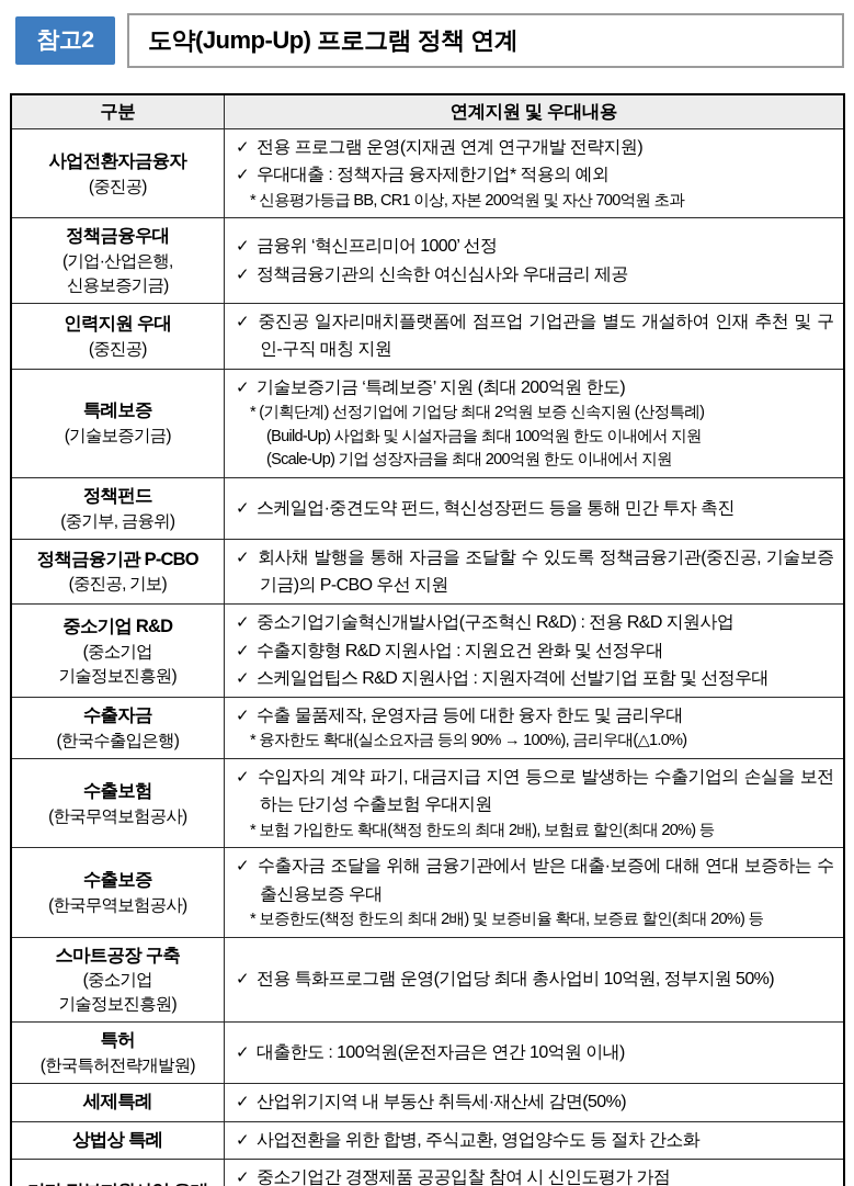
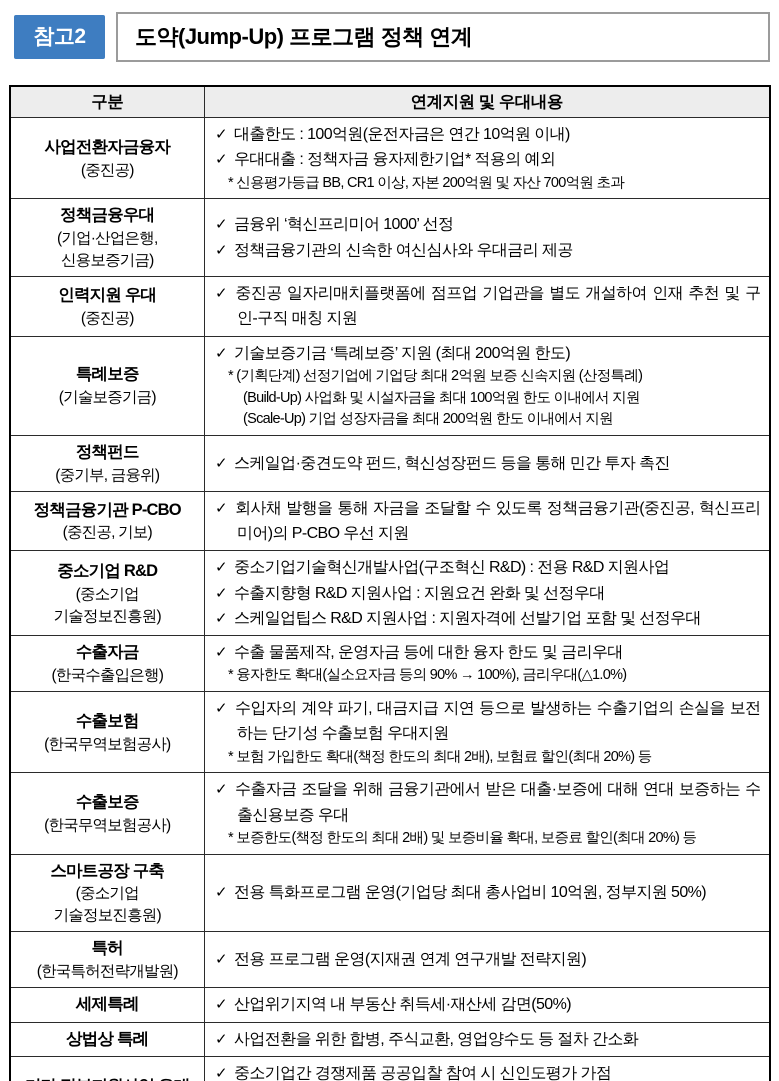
  참고2
  도약(Jump-Up) 프로그램 정책 연계
  구분	연계지원 및 우대내용
- 사업전환자금융자(중진공)	✓ 전용 프로그램 운영(지재권 연계 연구개발 전략지원)✓ 우대대출 : 정책자금 융자제한기업* 적용의 예외* 신용평가등급 BB, CR1 이상, 자본 200억원 및 자산 700억원 초과
+ 사업전환자금융자(중진공)	✓ 대출한도 : 100억원(운전자금은 연간 10억원 이내)✓ 우대대출 : 정책자금 융자제한기업* 적용의 예외* 신용평가등급 BB, CR1 이상, 자본 200억원 및 자산 700억원 초과
  정책금융우대(기업·산업은행,신용보증기금)	✓ 금융위 ‘혁신프리미어 1000’ 선정✓ 정책금융기관의 신속한 여신심사와 우대금리 제공
  인력지원 우대(중진공)	✓ 중진공 일자리매치플랫폼에 점프업 기업관을 별도 개설하여 인재 추천 및 구인-구직 매칭 지원
  특례보증(기술보증기금)	✓ 기술보증기금 ‘특례보증’ 지원 (최대 200억원 한도)* (기획단계) 선정기업에 기업당 최대 2억원 보증 신속지원 (산정특례)(Build-Up) 사업화 및 시설자금을 최대 100억원 한도 이내에서 지원(Scale-Up) 기업 성장자금을 최대 200억원 한도 이내에서 지원
  정책펀드(중기부, 금융위)	✓ 스케일업·중견도약 펀드, 혁신성장펀드 등을 통해 민간 투자 촉진
- 정책금융기관 P-CBO(중진공, 기보)	✓ 회사채 발행을 통해 자금을 조달할 수 있도록 정책금융기관(중진공, 기술보증기금)의 P-CBO 우선 지원
+ 정책금융기관 P-CBO(중진공, 기보)	✓ 회사채 발행을 통해 자금을 조달할 수 있도록 정책금융기관(중진공, 혁신프리미어)의 P-CBO 우선 지원
  중소기업 R&D(중소기업기술정보진흥원)	✓ 중소기업기술혁신개발사업(구조혁신 R&D) : 전용 R&D 지원사업✓ 수출지향형 R&D 지원사업 : 지원요건 완화 및 선정우대✓ 스케일업팁스 R&D 지원사업 : 지원자격에 선발기업 포함 및 선정우대
  수출자금(한국수출입은행)	✓ 수출 물품제작, 운영자금 등에 대한 융자 한도 및 금리우대* 융자한도 확대(실소요자금 등의 90% → 100%), 금리우대(△1.0%)
  수출보험(한국무역보험공사)	✓ 수입자의 계약 파기, 대금지급 지연 등으로 발생하는 수출기업의 손실을 보전하는 단기성 수출보험 우대지원* 보험 가입한도 확대(책정 한도의 최대 2배), 보험료 할인(최대 20%) 등
  수출보증(한국무역보험공사)	✓ 수출자금 조달을 위해 금융기관에서 받은 대출·보증에 대해 연대 보증하는 수출신용보증 우대* 보증한도(책정 한도의 최대 2배) 및 보증비율 확대, 보증료 할인(최대 20%) 등
  스마트공장 구축(중소기업기술정보진흥원)	✓ 전용 특화프로그램 운영(기업당 최대 총사업비 10억원, 정부지원 50%)
- 특허(한국특허전략개발원)	✓ 대출한도 : 100억원(운전자금은 연간 10억원 이내)
+ 특허(한국특허전략개발원)	✓ 전용 프로그램 운영(지재권 연계 연구개발 전략지원)
  세제특례	✓ 산업위기지역 내 부동산 취득세·재산세 감면(50%)
  상법상 특례	✓ 사업전환을 위한 합병, 주식교환, 영업양수도 등 절차 간소화
  	✓ 중소기업간 경쟁제품 공공입찰 참여 시 신인도평가 가점
